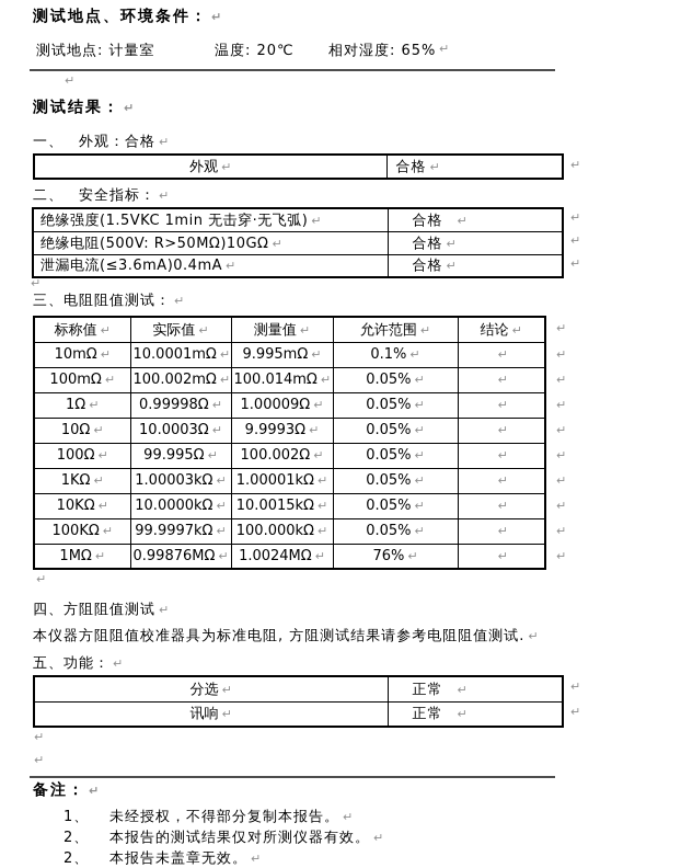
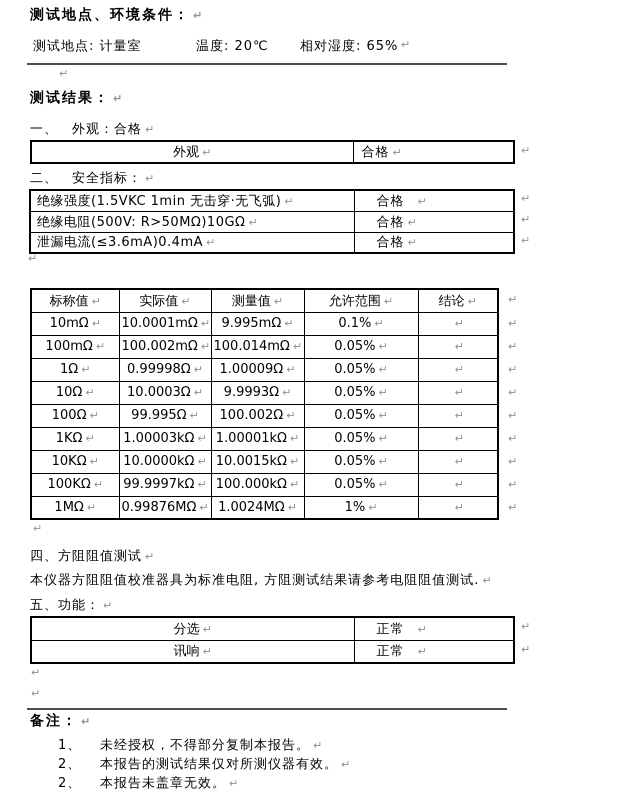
  测试地点、环境条件： ↵
  测试地点: 计量室
  温度: 20℃
  相对湿度: 65%
  ↵
  ↵
  测试结果： ↵
  一、 外观：合格 ↵
  外观 ↵	合格 ↵
  ↵
  二、 安全指标： ↵
  绝缘强度(1.5VKC 1min 无击穿·无飞弧) ↵	合格 ↵
  绝缘电阻(500V: R>50MΩ)10GΩ ↵	合格 ↵
  泄漏电流(≤3.6mA)0.4mA ↵	合格 ↵
  ↵
  ↵
  ↵
  ↵
- 三、电阻阻值测试： ↵
  标称值 ↵	实际值 ↵	测量值 ↵	允许范围 ↵	结论 ↵
  10mΩ ↵	10.0001mΩ ↵	9.995mΩ ↵	0.1% ↵	↵
  100mΩ ↵	100.002mΩ ↵	100.014mΩ ↵	0.05% ↵	↵
  1Ω ↵	0.99998Ω ↵	1.00009Ω ↵	0.05% ↵	↵
  10Ω ↵	10.0003Ω ↵	9.9993Ω ↵	0.05% ↵	↵
  100Ω ↵	99.995Ω ↵	100.002Ω ↵	0.05% ↵	↵
  1KΩ ↵	1.00003kΩ ↵	1.00001kΩ ↵	0.05% ↵	↵
  10KΩ ↵	10.0000kΩ ↵	10.0015kΩ ↵	0.05% ↵	↵
  100KΩ ↵	99.9997kΩ ↵	100.000kΩ ↵	0.05% ↵	↵
- 1MΩ ↵	0.99876MΩ ↵	1.0024MΩ ↵	76% ↵	↵
+ 1MΩ ↵	0.99876MΩ ↵	1.0024MΩ ↵	1% ↵	↵
  ↵
  ↵
  ↵
  ↵
  ↵
  ↵
  ↵
  ↵
  ↵
  ↵
  ↵
  四、方阻阻值测试 ↵
  本仪器方阻阻值校准器具为标准电阻, 方阻测试结果请参考电阻阻值测试. ↵
  五、功能： ↵
  分选 ↵	正常 ↵
  讯响 ↵	正常 ↵
  ↵
  ↵
  ↵
  ↵
  备注： ↵
  1、 未经授权，不得部分复制本报告。 ↵
  2、 本报告的测试结果仅对所测仪器有效。 ↵
  2、 本报告未盖章无效。 ↵
